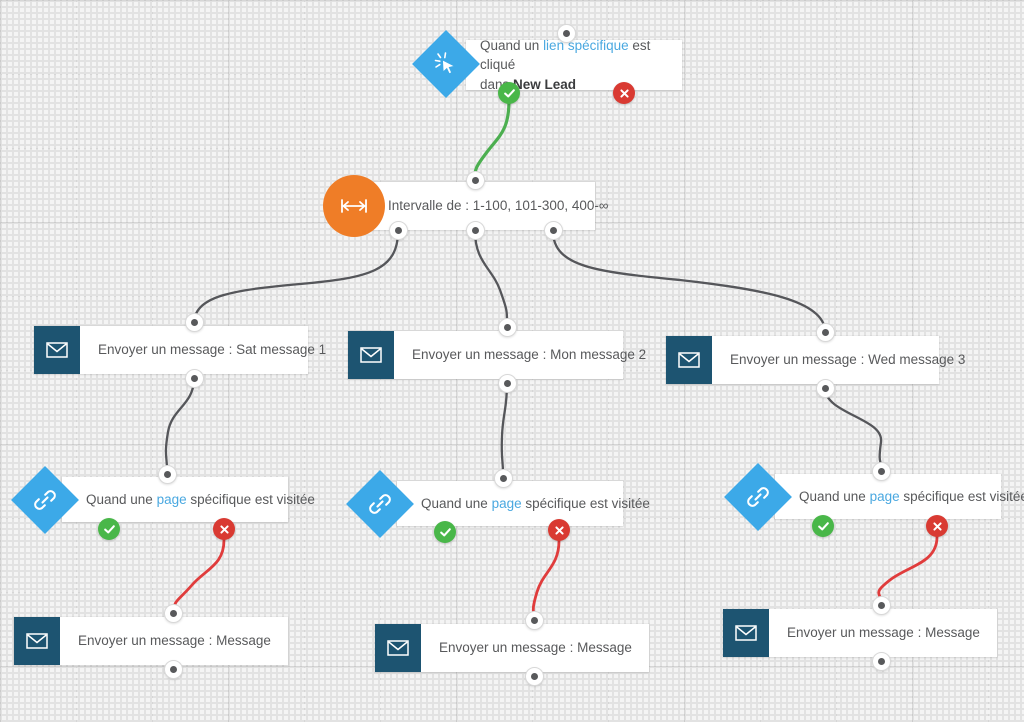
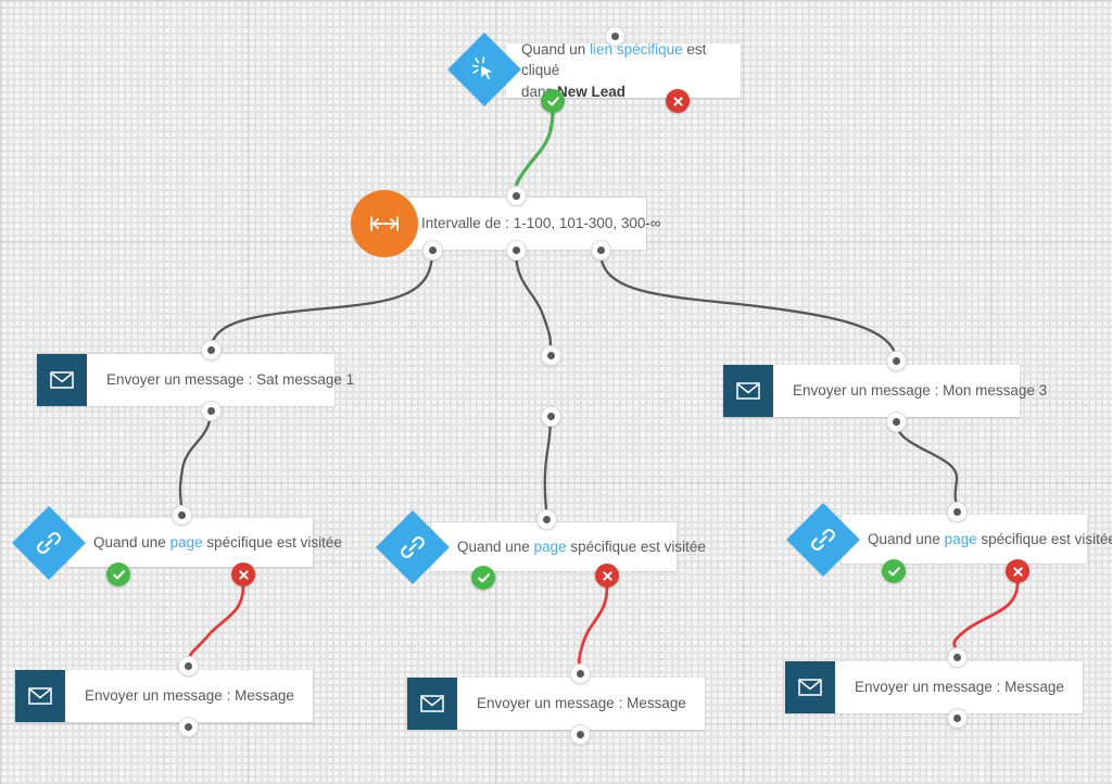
  Quand un lien spécifique est cliqué
  dan New Lead
- Intervalle de : 1-100, 101-300, 400-∞
+ Intervalle de : 1-100, 101-300, 300-∞
  Envoyer un message : Sat message 1
- Envoyer un message : Mon message 2
- Envoyer un message : Wed message 3
+ Envoyer un message : Mon message 3
  Quand une page spécifique est visitée
  Quand une page spécifique est visitée
  Quand une page spécifique est visité
  Envoyer un message : Message
  Envoyer un message : Message
  Envoyer un message : Message
